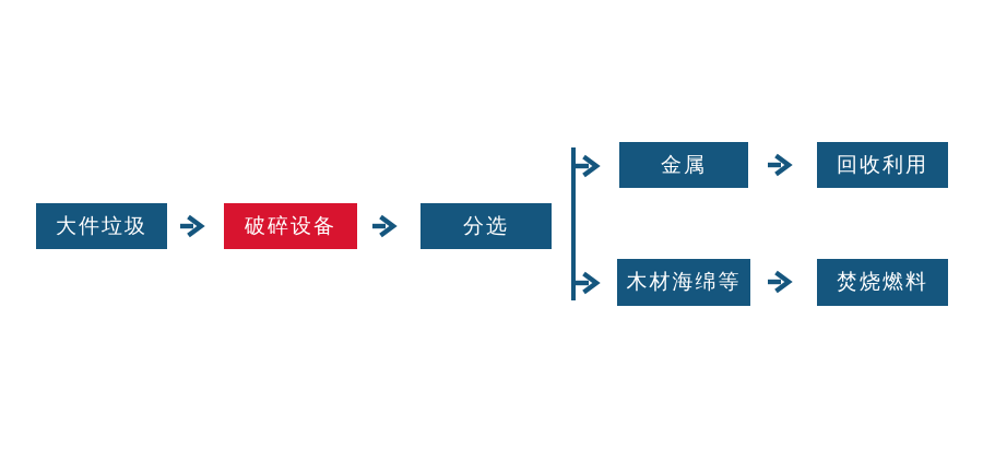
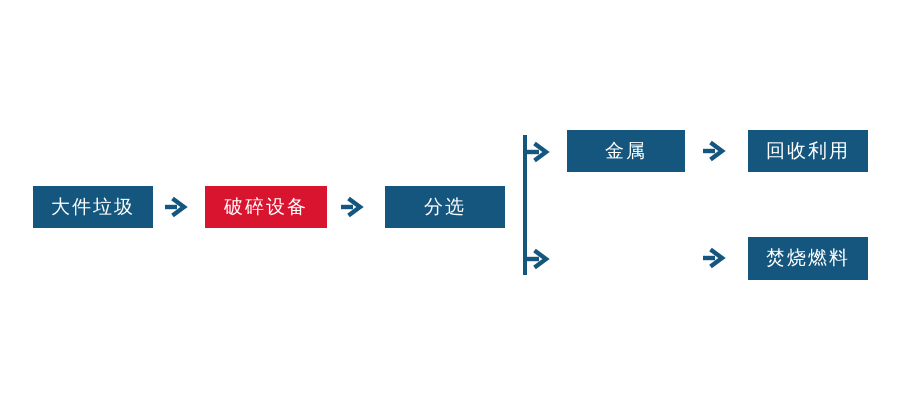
  大件垃圾
  破碎设备
  分选
  金属
  回收利用
- 木材海绵等
  焚烧燃料
